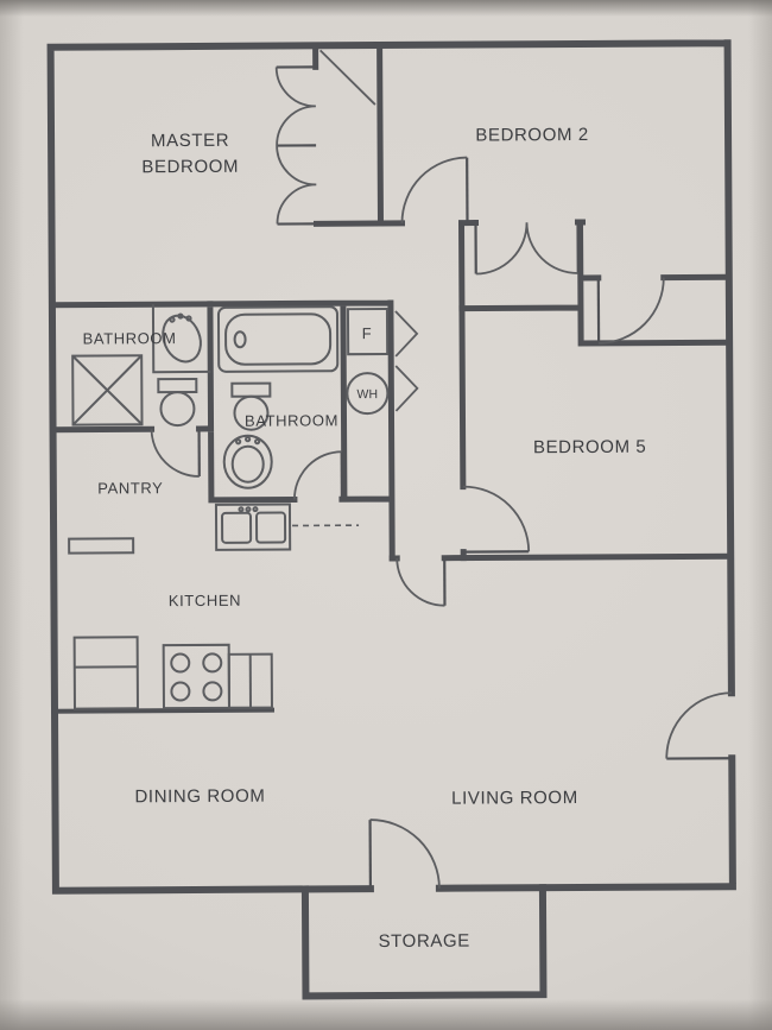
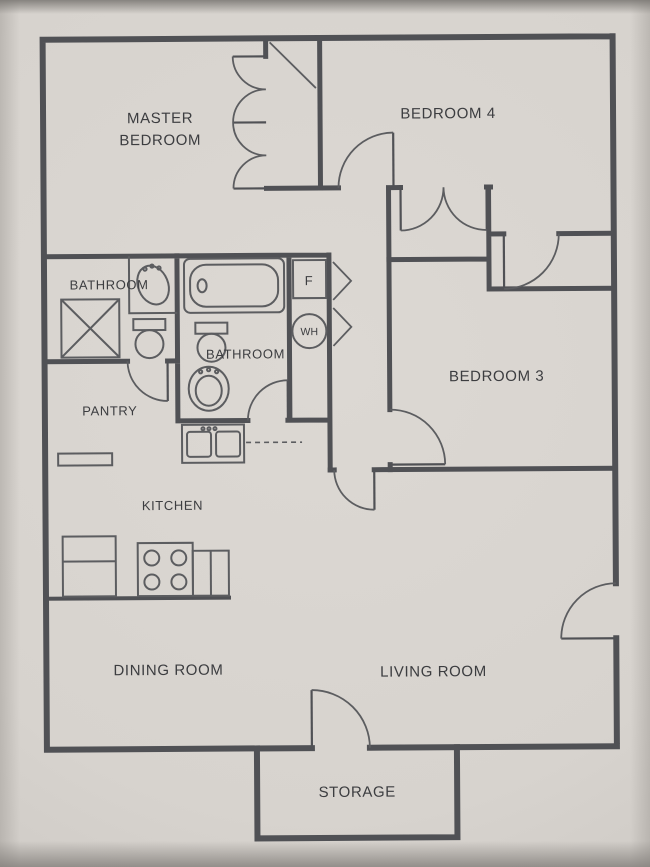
  MASTER
  BEDROOM
- BEDROOM 2
+ BEDROOM 4
- BEDROOM 5
+ BEDROOM 3
  BATHROOM
  BATHROOM
  PANTRY
  KITCHEN
  DINING ROOM
  LIVING ROOM
  STORAGE
  F
  WH
